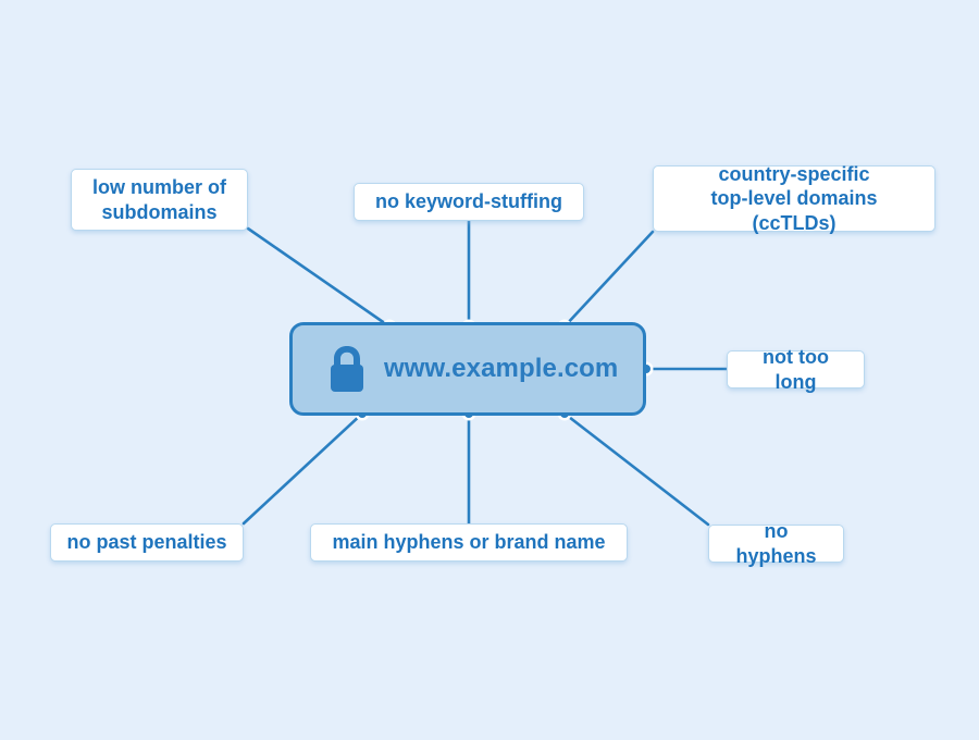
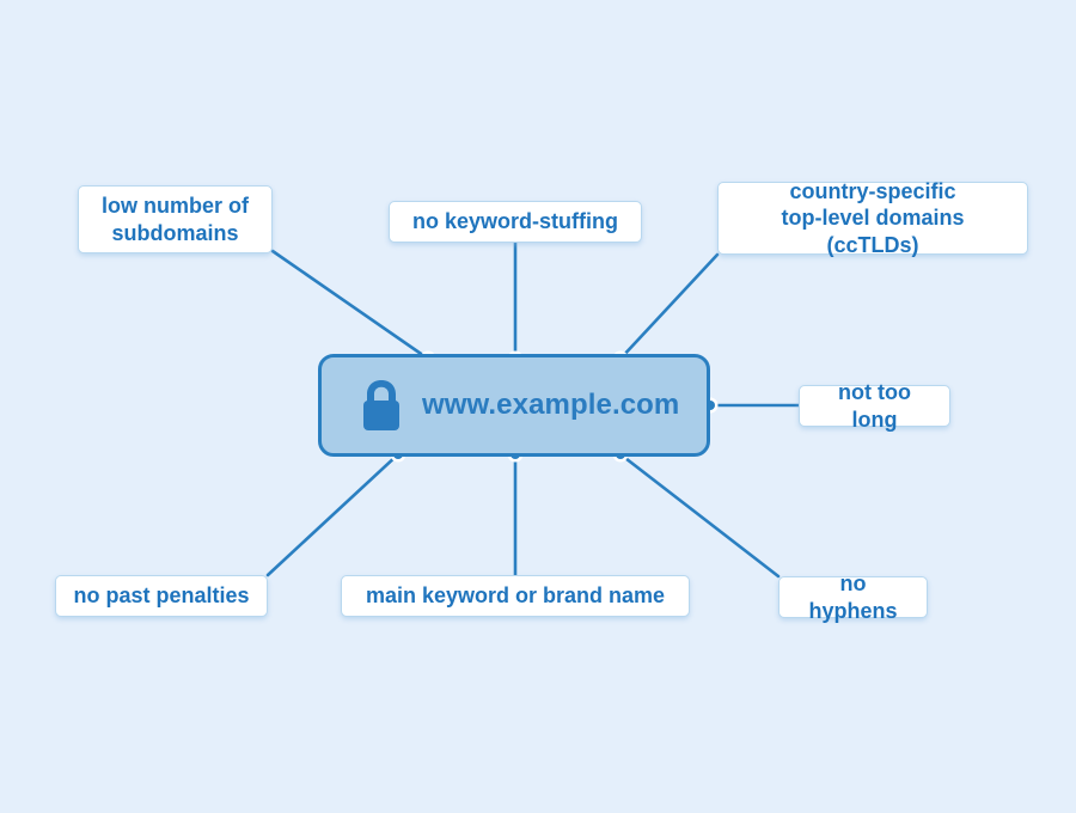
  www.example.com
  low number of
  subdomains
  no keyword-stuffing
  country-specific
  top-level domains (ccTLDs)
  not too long
  no past penalties
- main hyphens or brand name
+ main keyword or brand name
  no hyphens
